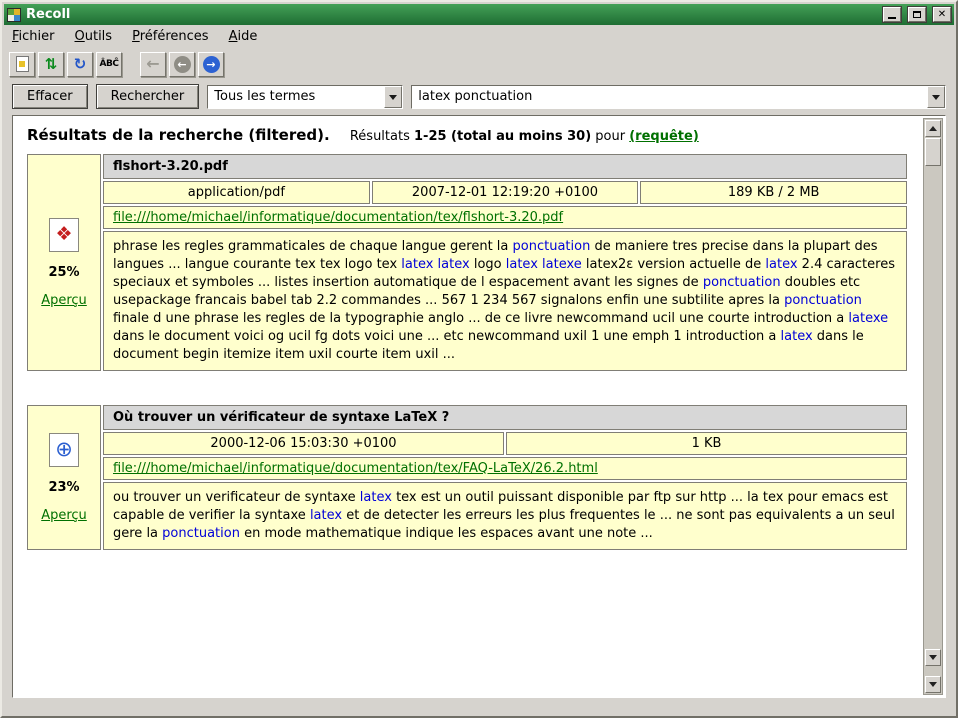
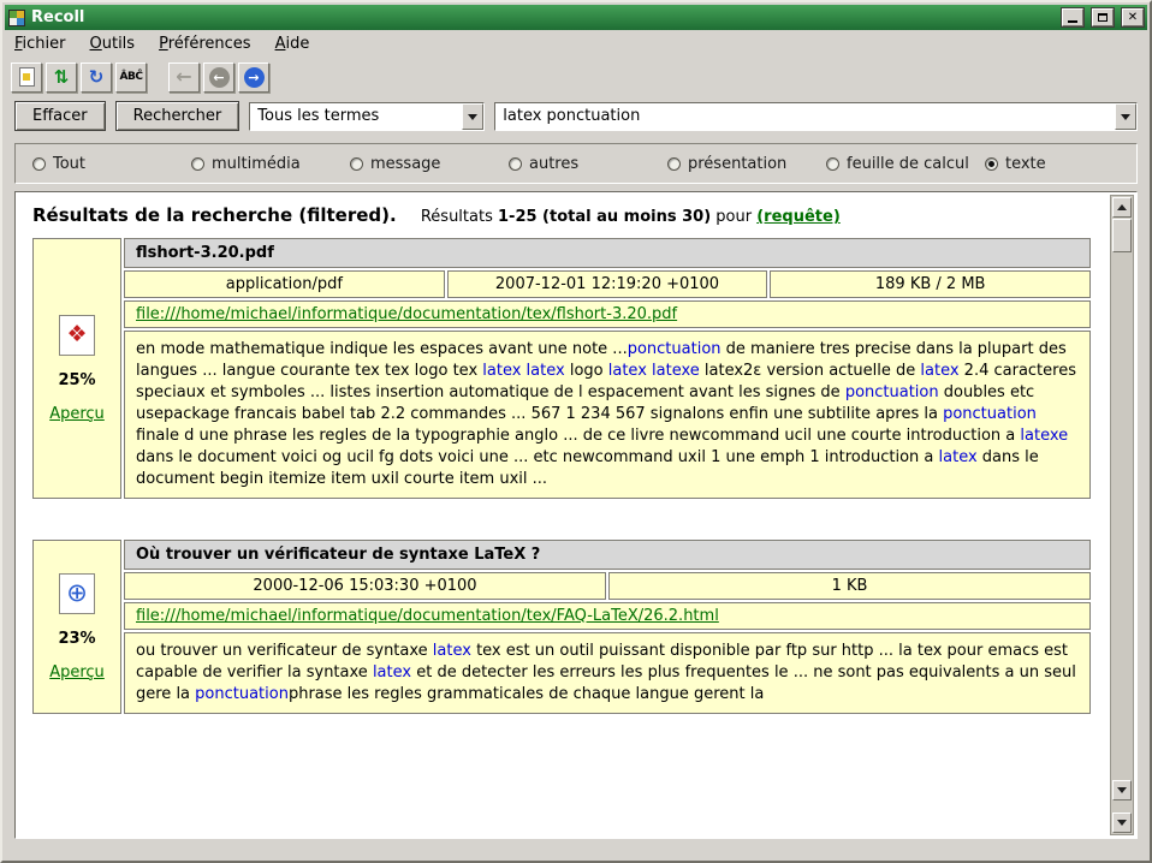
  Recoll
  ✕
  Fichier
  Outils
  Préférences
  Aide
  ⇅
  ↻
  ÂBĈ
  ←
  ←
  →
  Effacer
  Rechercher
  Tous les termes
  latex ponctuation
+ Tout
+ multimédia
+ message
+ autres
+ présentation
+ feuille de calcul
+ texte
  Résultats de la recherche (filtered). Résultats 1-25 (total au moins 30) pour (requête)
  ❖
  25%
  Aperçu
  flshort-3.20.pdf
  application/pdf
  2007-12-01 12:19:20 +0100
  189 KB / 2 MB
  file:///home/michael/informatique/documentation/tex/flshort-3.20.pdf
- phrase les regles grammaticales de chaque langue gerent la ponctuation de maniere tres precise dans la plupart des langues ... langue courante tex tex logo tex latex latex logo latex latexe latex2ε version actuelle de latex 2.4 caracteres speciaux et symboles ... listes insertion automatique de l espacement avant les signes de ponctuation doubles etc usepackage francais babel tab 2.2 commandes ... 567 1 234 567 signalons enfin une subtilite apres la ponctuation finale d une phrase les regles de la typographie anglo ... de ce livre newcommand ucil une courte introduction a latexe dans le document voici og ucil fg dots voici une ... etc newcommand uxil 1 une emph 1 introduction a latex dans le document begin itemize item uxil courte item uxil ...
+ en mode mathematique indique les espaces avant une note ...ponctuation de maniere tres precise dans la plupart des langues ... langue courante tex tex logo tex latex latex logo latex latexe latex2ε version actuelle de latex 2.4 caracteres speciaux et symboles ... listes insertion automatique de l espacement avant les signes de ponctuation doubles etc usepackage francais babel tab 2.2 commandes ... 567 1 234 567 signalons enfin une subtilite apres la ponctuation finale d une phrase les regles de la typographie anglo ... de ce livre newcommand ucil une courte introduction a latexe dans le document voici og ucil fg dots voici une ... etc newcommand uxil 1 une emph 1 introduction a latex dans le document begin itemize item uxil courte item uxil ...
  ⊕
  23%
  Aperçu
  Où trouver un vérificateur de syntaxe LaTeX ?
  2000-12-06 15:03:30 +0100
  1 KB
  file:///home/michael/informatique/documentation/tex/FAQ-LaTeX/26.2.html
- ou trouver un verificateur de syntaxe latex tex est un outil puissant disponible par ftp sur http ... la tex pour emacs est capable de verifier la syntaxe latex et de detecter les erreurs les plus frequentes le ... ne sont pas equivalents a un seul gere la ponctuation en mode mathematique indique les espaces avant une note ...
+ ou trouver un verificateur de syntaxe latex tex est un outil puissant disponible par ftp sur http ... la tex pour emacs est capable de verifier la syntaxe latex et de detecter les erreurs les plus frequentes le ... ne sont pas equivalents a un seul gere la ponctuationphrase les regles grammaticales de chaque langue gerent la
